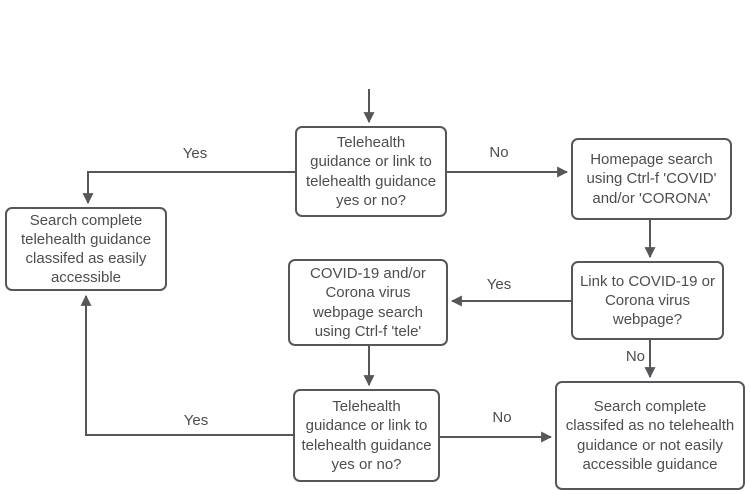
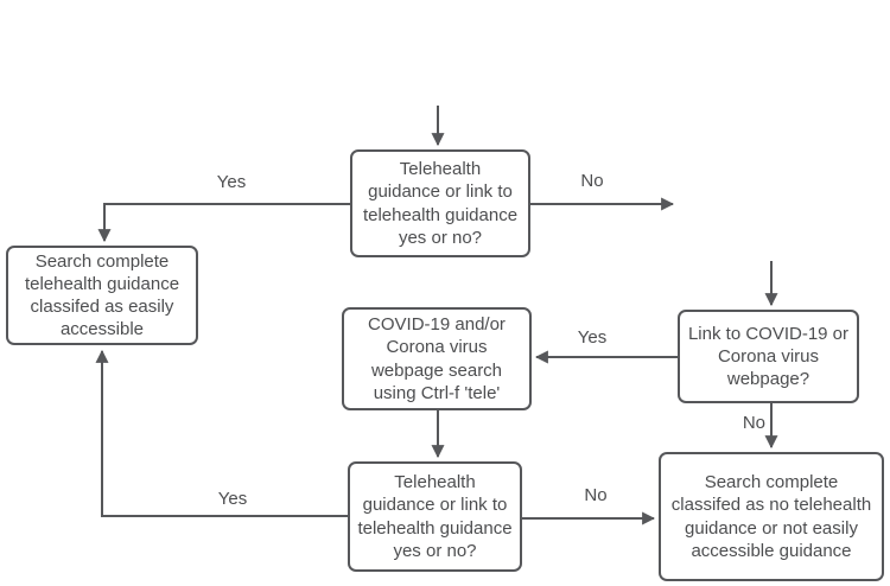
  Telehealth
  guidance or link to
  telehealth guidance
  yes or no?
- Homepage search
- using Ctrl-f 'COVID'
- and/or 'CORONA'
  Search complete
  telehealth guidance
  classifed as easily
  accessible
  COVID-19 and/or
  Corona virus
  webpage search
  using Ctrl-f 'tele'
  Link to COVID-19 or
  Corona virus
  webpage?
  Telehealth
  guidance or link to
  telehealth guidance
  yes or no?
  Search complete
  classifed as no telehealth
  guidance or not easily
  accessible guidance
  Yes
  No
  Yes
  No
  Yes
  No
